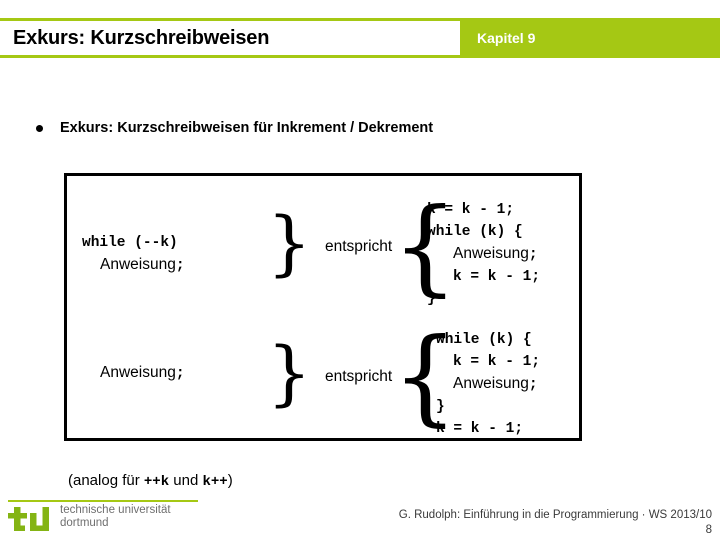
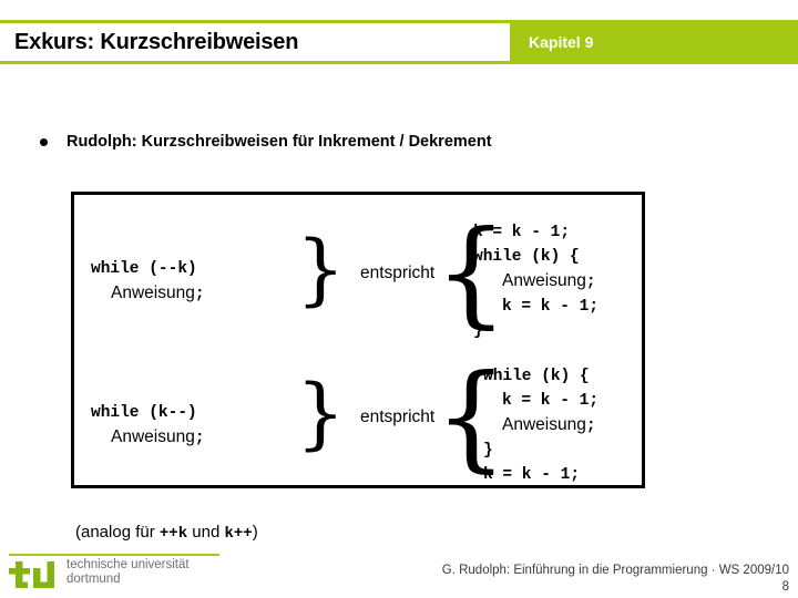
  Exkurs: Kurzschreibweisen
  Kapitel 9
- Exkurs: Kurzschreibweisen für Inkrement / Dekrement
+ Rudolph: Kurzschreibweisen für Inkrement / Dekrement
  while (--k)
  Anweisung;
  }
  entspricht
  {
  k = k - 1;
  while (k) {
  Anweisung;
  k = k - 1;
  }
+ while (k--)
  Anweisung;
  }
  entspricht
  {
  while (k) {
  k = k - 1;
  Anweisung;
  }
  k = k - 1;
  (analog für ++k und k++)
  technische universität
  dortmund
- G. Rudolph: Einführung in die Programmierung · WS 2013/10
+ G. Rudolph: Einführung in die Programmierung · WS 2009/10
  8
